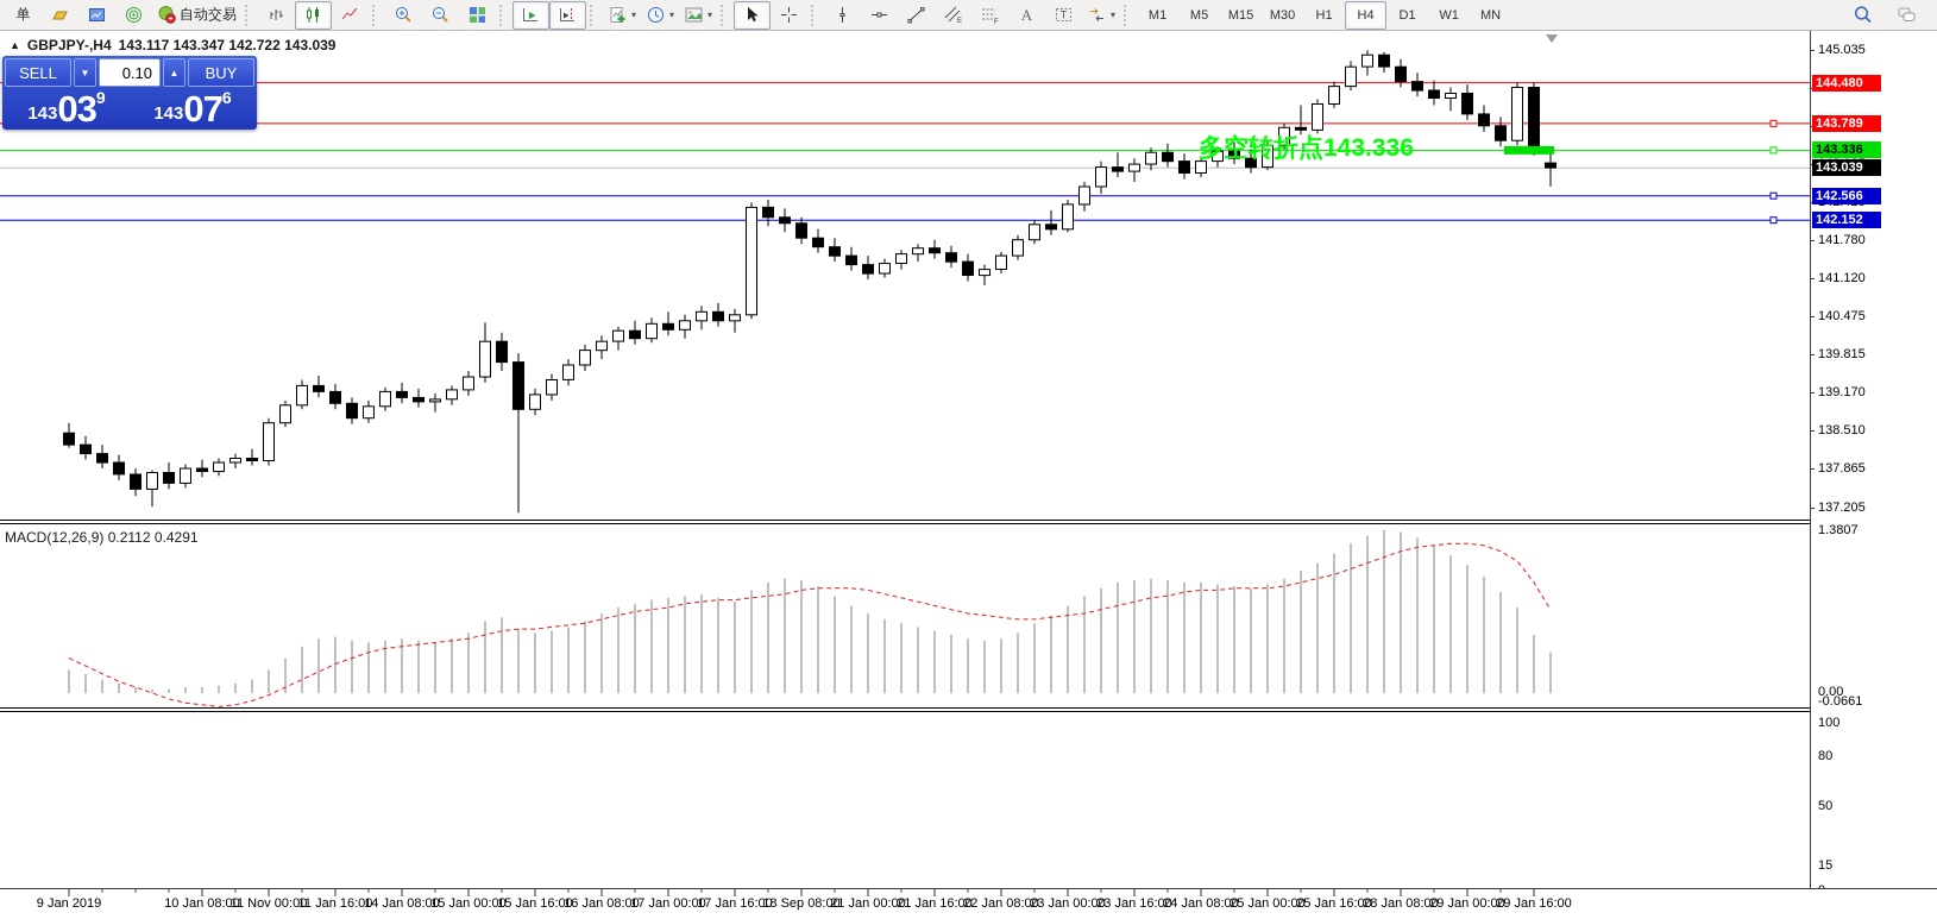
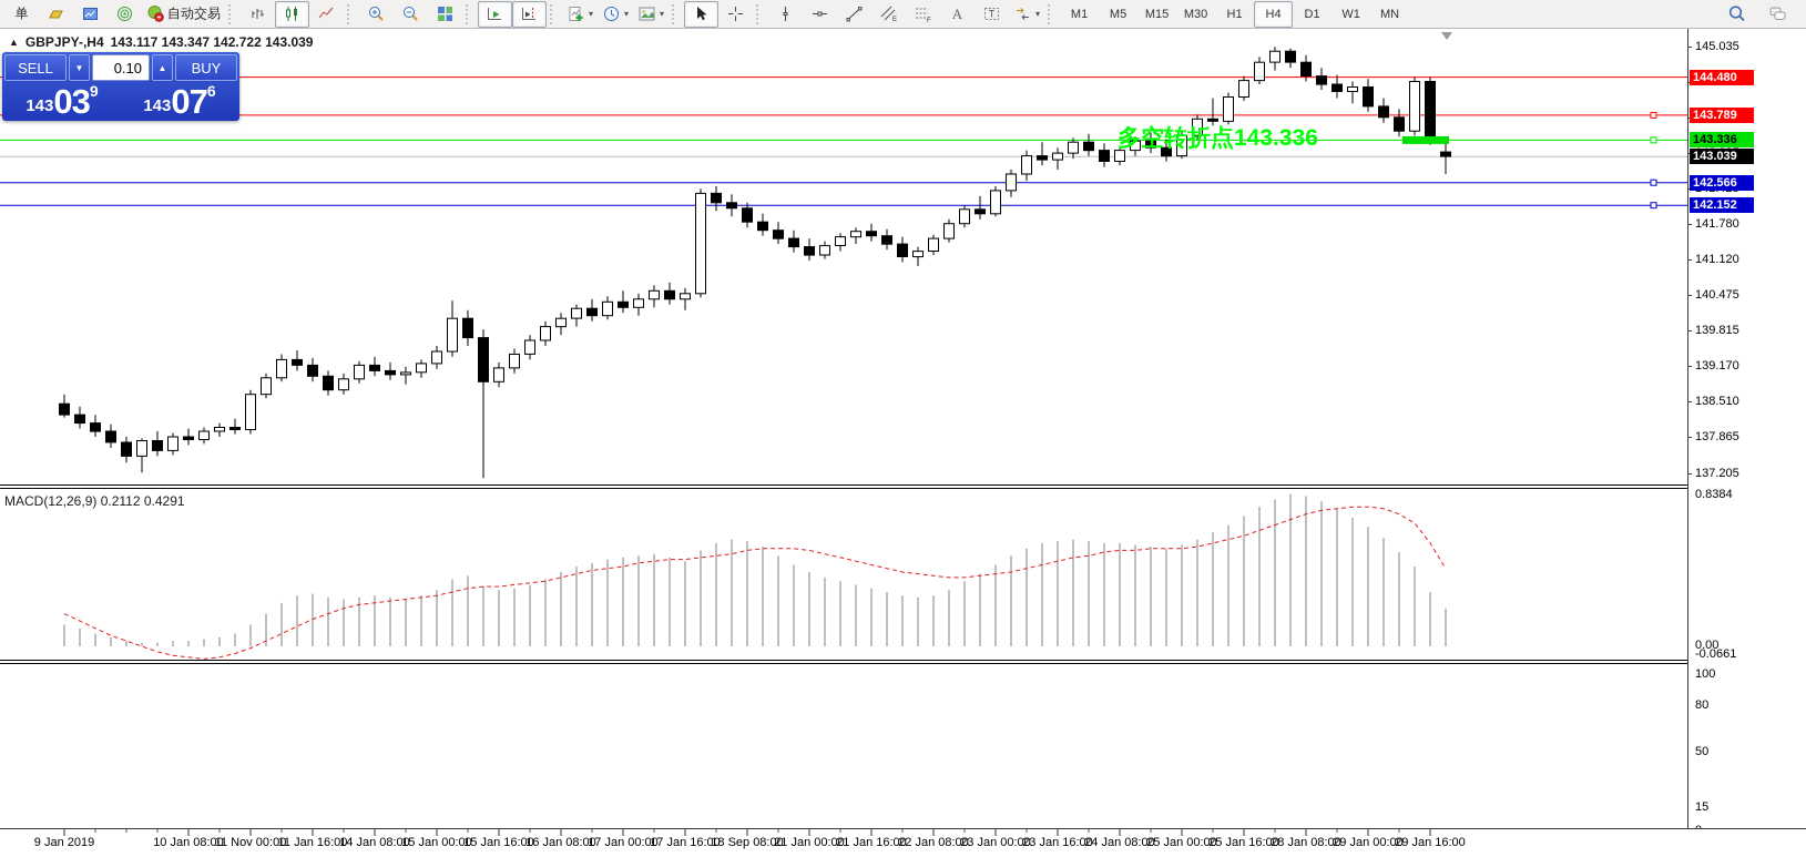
  单
  自动交易
  ▾
  ▾
  ▾
  A
  T
  ▾
  M1
  M5
  M15
  M30
  H1
  H4
  D1
  W1
  MN
  ▲
  GBPJPY-,H4
  143.117 143.347 142.722 143.039
  SELL
  ▼
  0.10
  ▲
  BUY
  143
  03
  9
  143
  07
  6
  多空转折点143.336
  MACD(12,26,9) 0.2112 0.4291
  145.035
  141.780
  141.120
  140.475
  139.815
  139.170
  138.510
  137.865
  137.205
  144.480
  143.789
  143.336
  142.566
  142.152
  143.039
- 1.3807
+ 0.8384
  0.00
  -0.0661
  100
  80
  50
  15
  9 Jan 2019
  10 Jan 08:00
  11 Nov 00:00
  11 Jan 16:00
  14 Jan 08:00
  15 Jan 00:00
  15 Jan 16:00
  16 Jan 08:00
  17 Jan 00:00
  17 Jan 16:00
  18 Sep 08:00
  21 Jan 00:00
  21 Jan 16:00
  22 Jan 08:00
  23 Jan 00:00
  23 Jan 16:00
  24 Jan 08:00
  25 Jan 00:00
  25 Jan 16:00
  28 Jan 08:00
  29 Jan 00:00
  29 Jan 16:00
